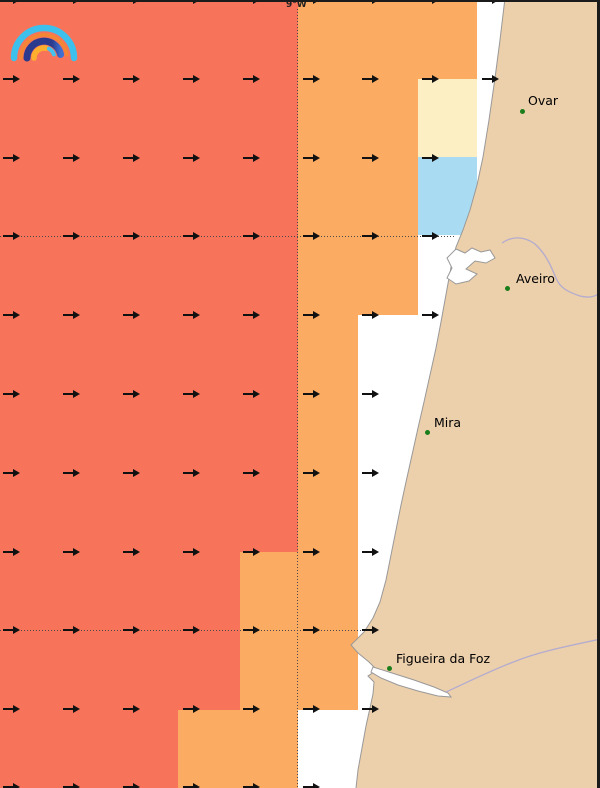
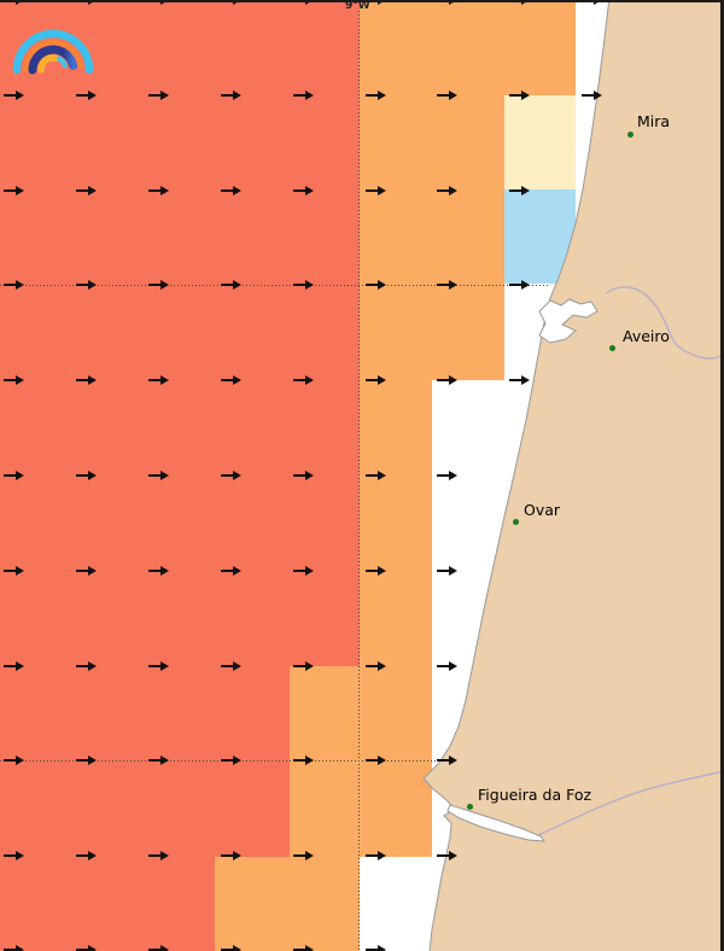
- Ovar
+ Mira
  Aveiro
- Mira
+ Ovar
  Figueira da Foz
  9°W
